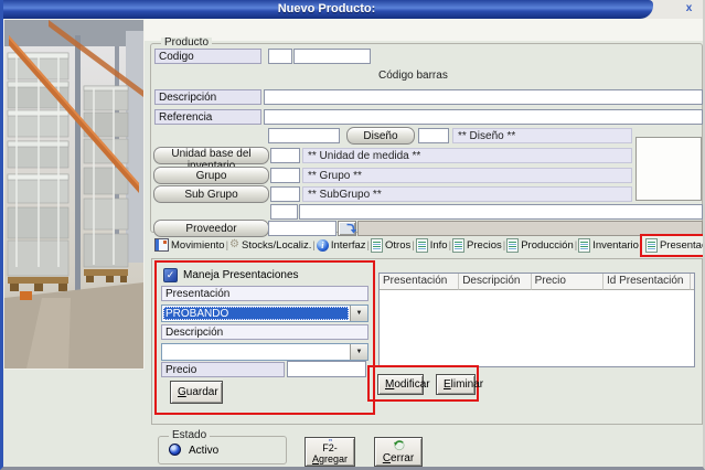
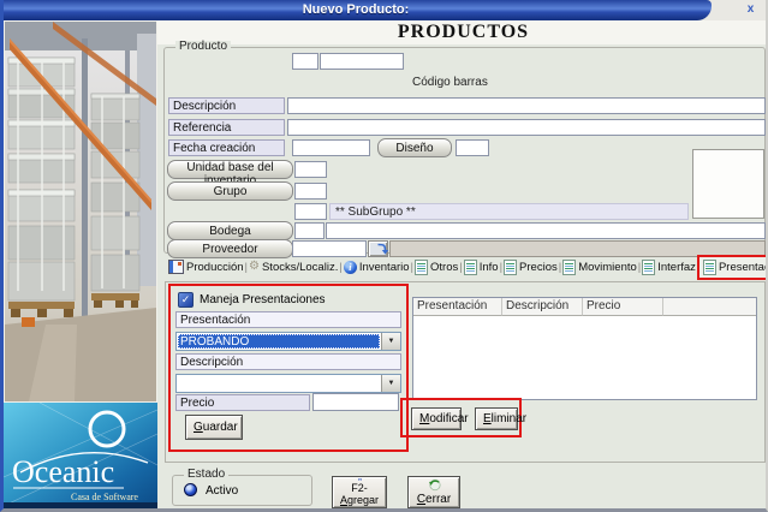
  Nuevo Producto:
  x
+ PRODUCTOS
+ Oceanic
+ Casa de Software
  Producto
- Codigo
  Código barras
  Descripción
  Referencia
+ Fecha creación
  Diseño
- ** Diseño **
- ** Unidad de medida **
  Grupo
- ** Grupo **
- Sub Grupo
  ** SubGrupo **
+ Bodega
  Proveedor
- Movimiento
+ Producción
  ⚙
  Stocks/Localiz.
  i
- Interfaz
+ Inventario
  Otros
  Info
  Precios
- Producción
+ Movimiento
- Inventario
+ Interfaz
  ✓
  Maneja Presentaciones
  Presentación
  PROBANDO
  Descripción
  Precio
  Guardar
  Presentación
  Descripción
  Precio
- Id Presentación
  Modificar
  Eliminar
  Estado
  Activo
  F2-Agregar
  Cerrar
